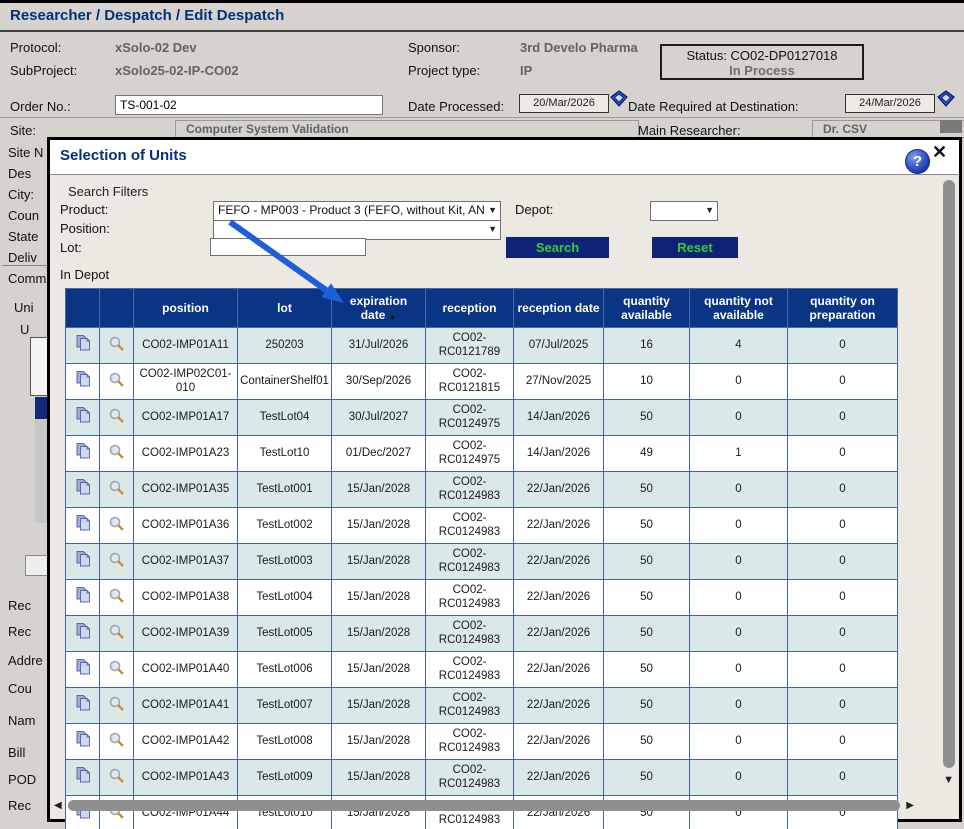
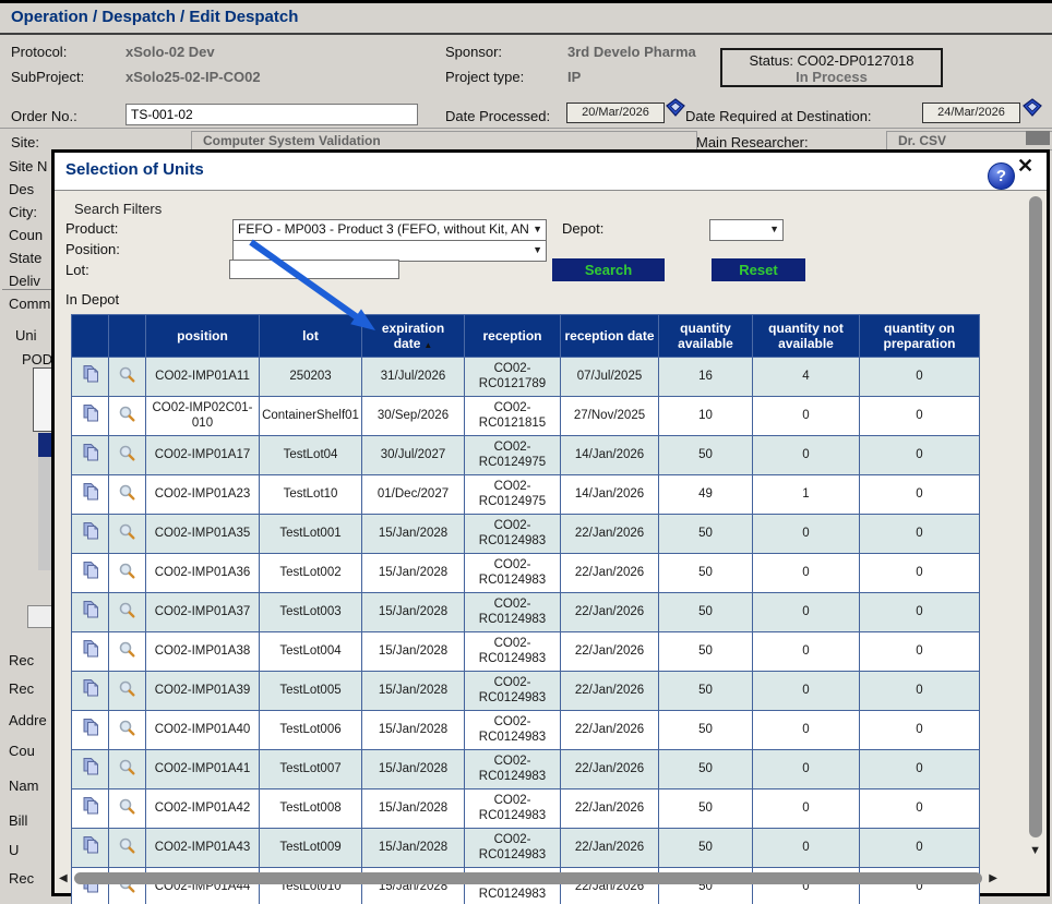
- Researcher / Despatch / Edit Despatch
+ Operation / Despatch / Edit Despatch
  Protocol:
  xSolo-02 Dev
  Sponsor:
  3rd Develo Pharma
  SubProject:
  xSolo25-02-IP-CO02
  Project type:
  IP
  Status: CO02-DP0127018
  In Process
  Order No.:
  TS-001-02
  Date Processed:
  20/Mar/2026
  Date Required at Destination:
  24/Mar/2026
  Site:
  Computer System Validation
  Main Researcher:
  Dr. CSV
  Site N
  Des
  City:
  Coun
  State
  Deliv
  Comm
  Uni
- U
+ POD
  Rec
  Rec
  Addre
  Cou
  Nam
  Bill
- POD
+ U
  Rec
  Selection of Units
  ?
  ✕
  ▼
  Search Filters
  Product:
  FEFO - MP003 - Product 3 (FEFO, without Kit, AN
  ▼
  Depot:
  ▼
  Position:
  ▼
  Lot:
  Search
  Reset
  In Depot
  		position	lot	expiration date ▲	reception	reception date	quantity available	quantity not available	quantity on preparation
  		CO02-IMP01A11	250203	31/Jul/2026	CO02-RC0121789	07/Jul/2025	16	4	0
  		CO02-IMP02C01-010	ContainerShelf01	30/Sep/2026	CO02-RC0121815	27/Nov/2025	10	0	0
  		CO02-IMP01A17	TestLot04	30/Jul/2027	CO02-RC0124975	14/Jan/2026	50	0	0
  		CO02-IMP01A23	TestLot10	01/Dec/2027	CO02-RC0124975	14/Jan/2026	49	1	0
  		CO02-IMP01A35	TestLot001	15/Jan/2028	CO02-RC0124983	22/Jan/2026	50	0	0
  		CO02-IMP01A36	TestLot002	15/Jan/2028	CO02-RC0124983	22/Jan/2026	50	0	0
  		CO02-IMP01A37	TestLot003	15/Jan/2028	CO02-RC0124983	22/Jan/2026	50	0	0
  		CO02-IMP01A38	TestLot004	15/Jan/2028	CO02-RC0124983	22/Jan/2026	50	0	0
  		CO02-IMP01A39	TestLot005	15/Jan/2028	CO02-RC0124983	22/Jan/2026	50	0	0
  		CO02-IMP01A40	TestLot006	15/Jan/2028	CO02-RC0124983	22/Jan/2026	50	0	0
  		CO02-IMP01A41	TestLot007	15/Jan/2028	CO02-RC0124983	22/Jan/2026	50	0	0
  		CO02-IMP01A42	TestLot008	15/Jan/2028	CO02-RC0124983	22/Jan/2026	50	0	0
  		CO02-IMP01A43	TestLot009	15/Jan/2028	CO02-RC0124983	22/Jan/2026	50	0	0
  		CO02-IMP01A44	TestLot010	15/Jan/2028	RC0124983	22/Jan/2026	50	0	0
  ◀
  ▶
